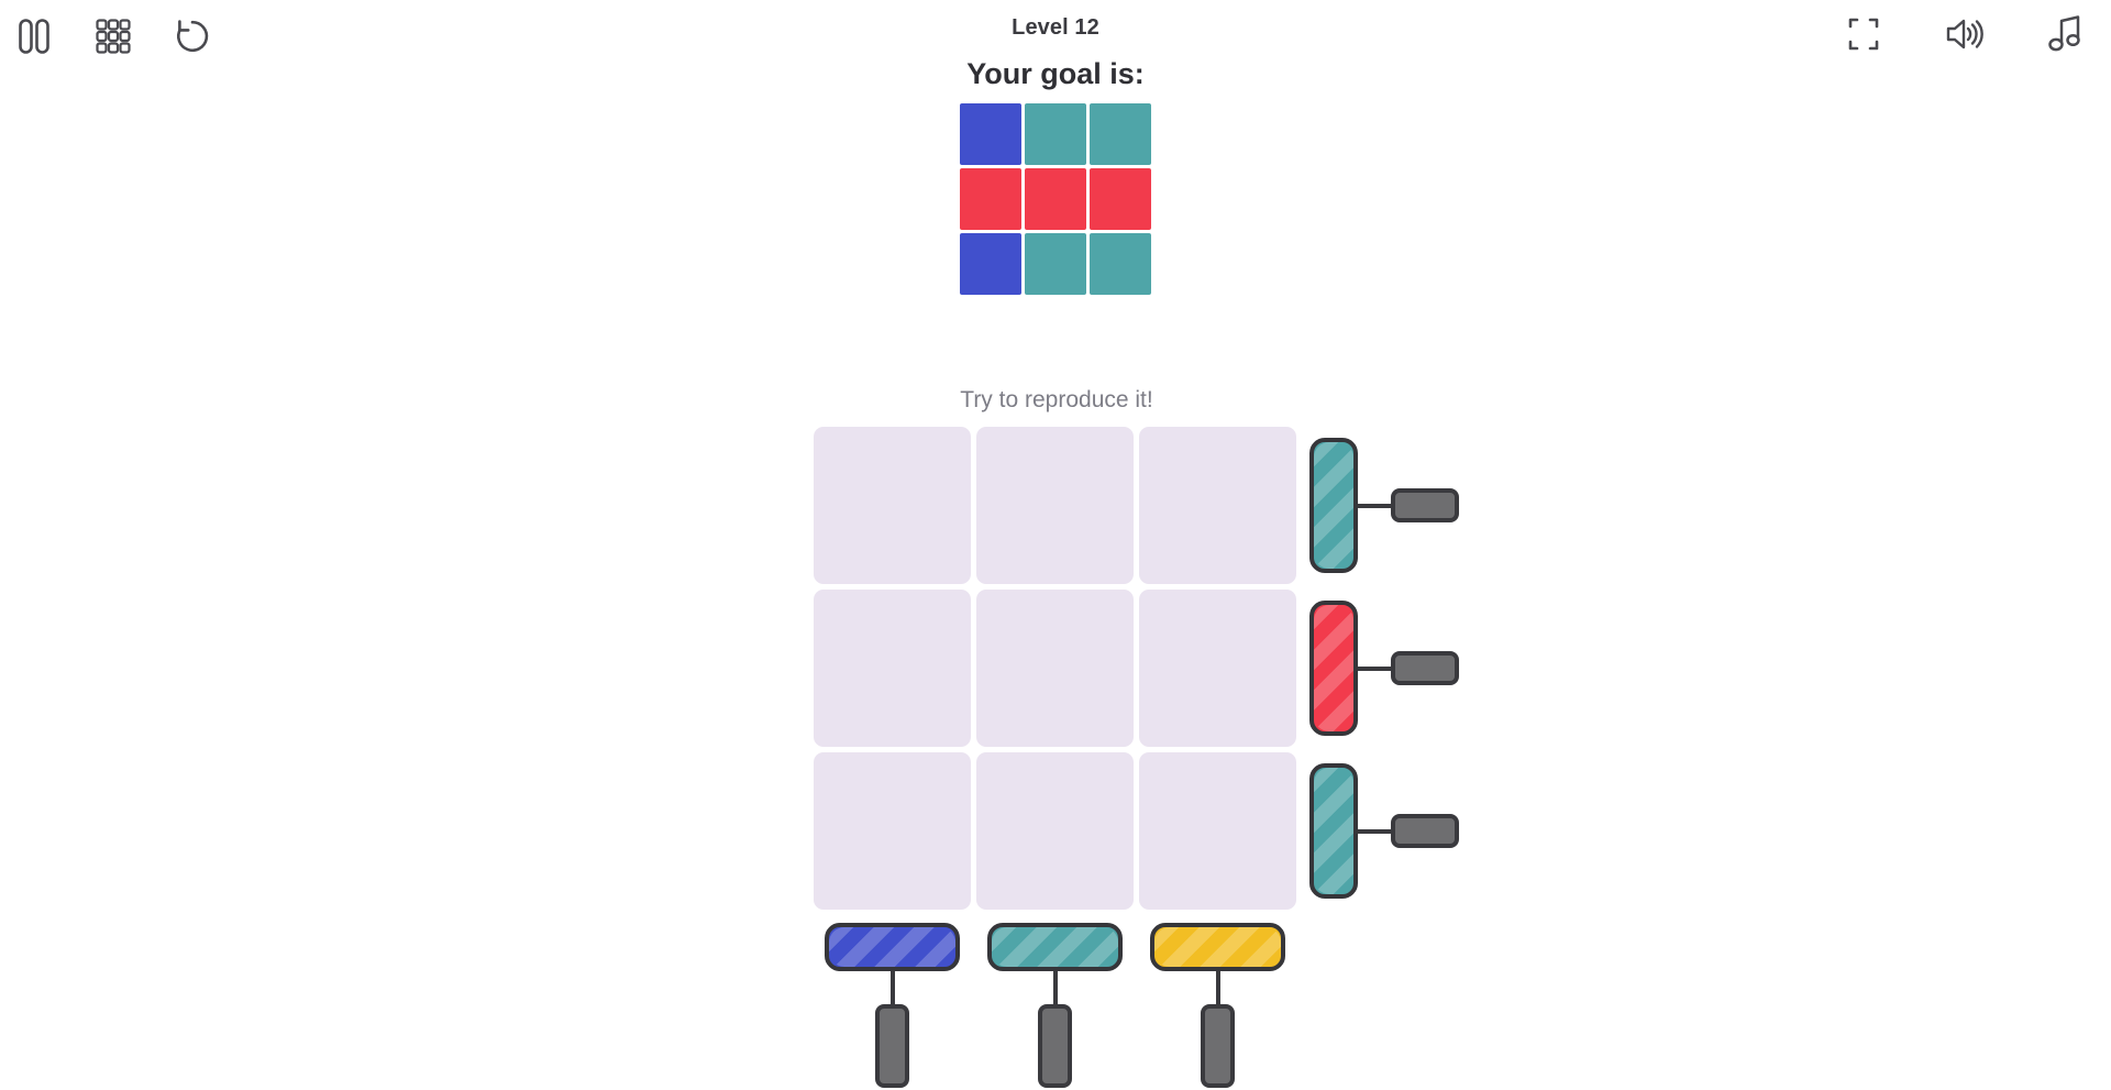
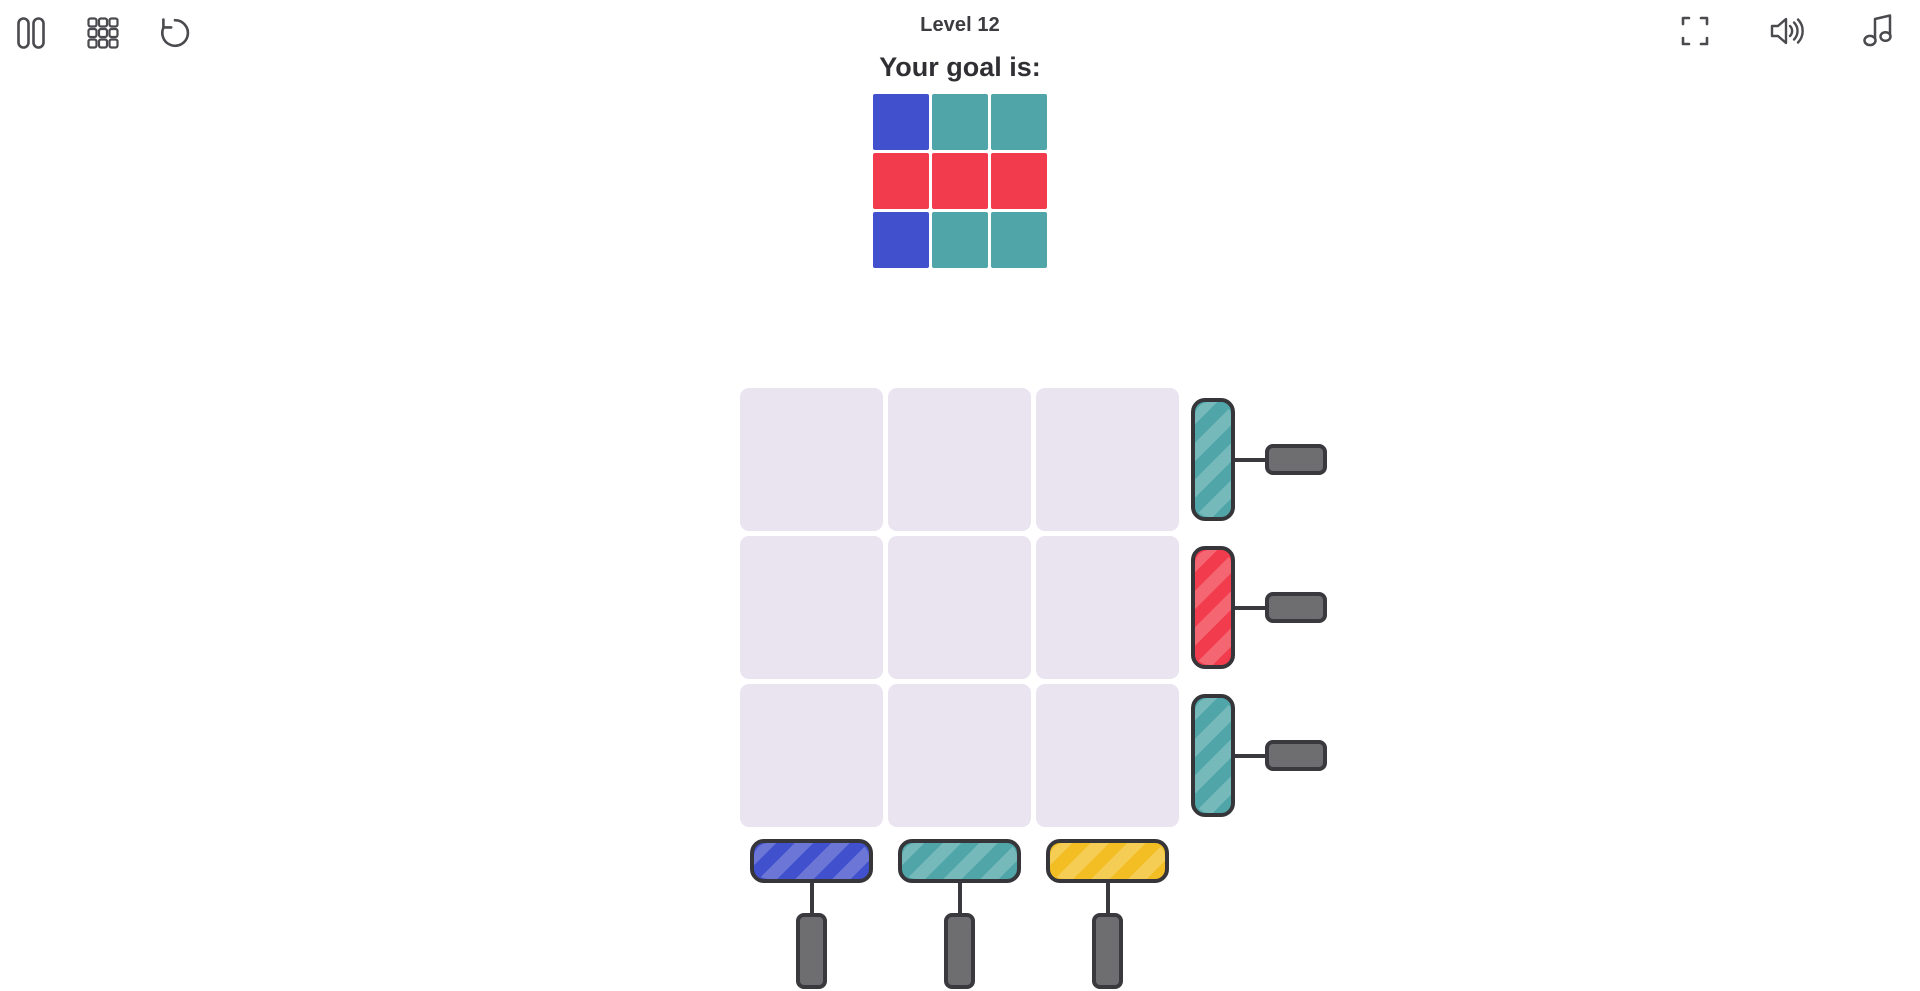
  Level 12
  Your goal is:
- Try to reproduce it!
